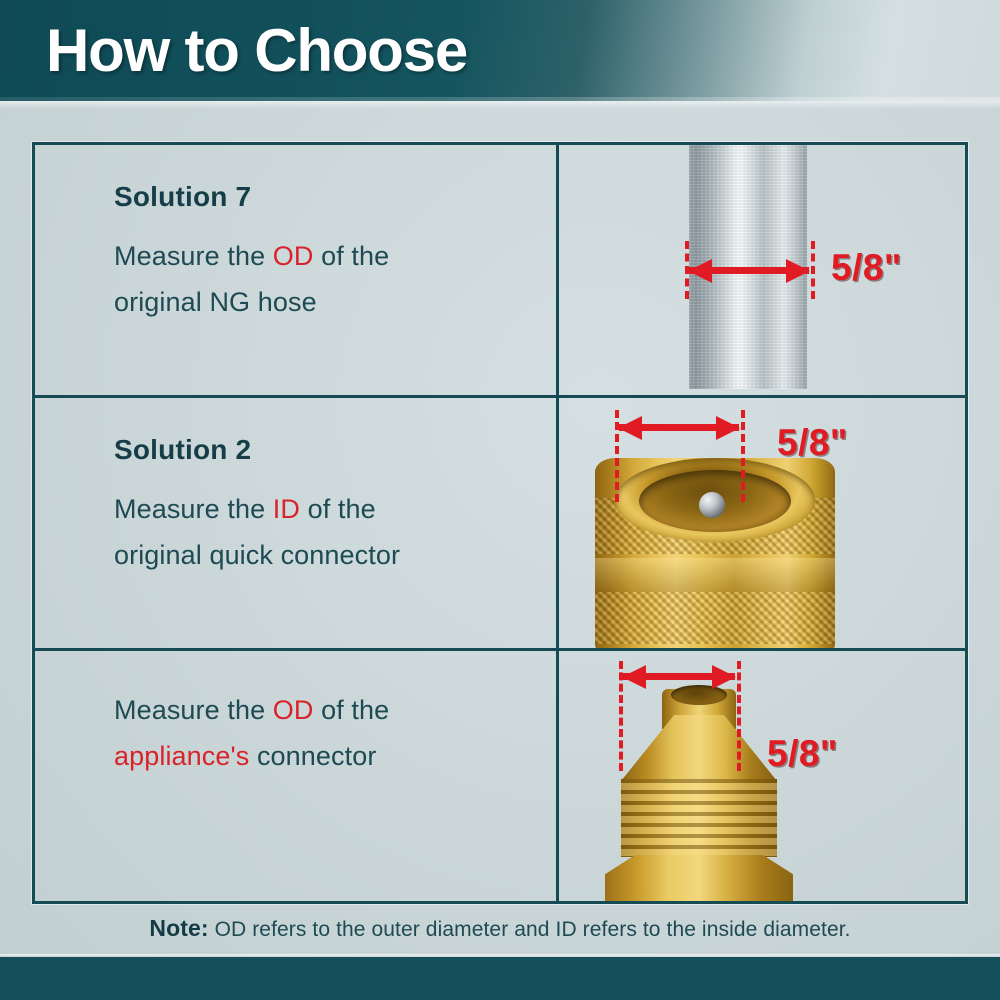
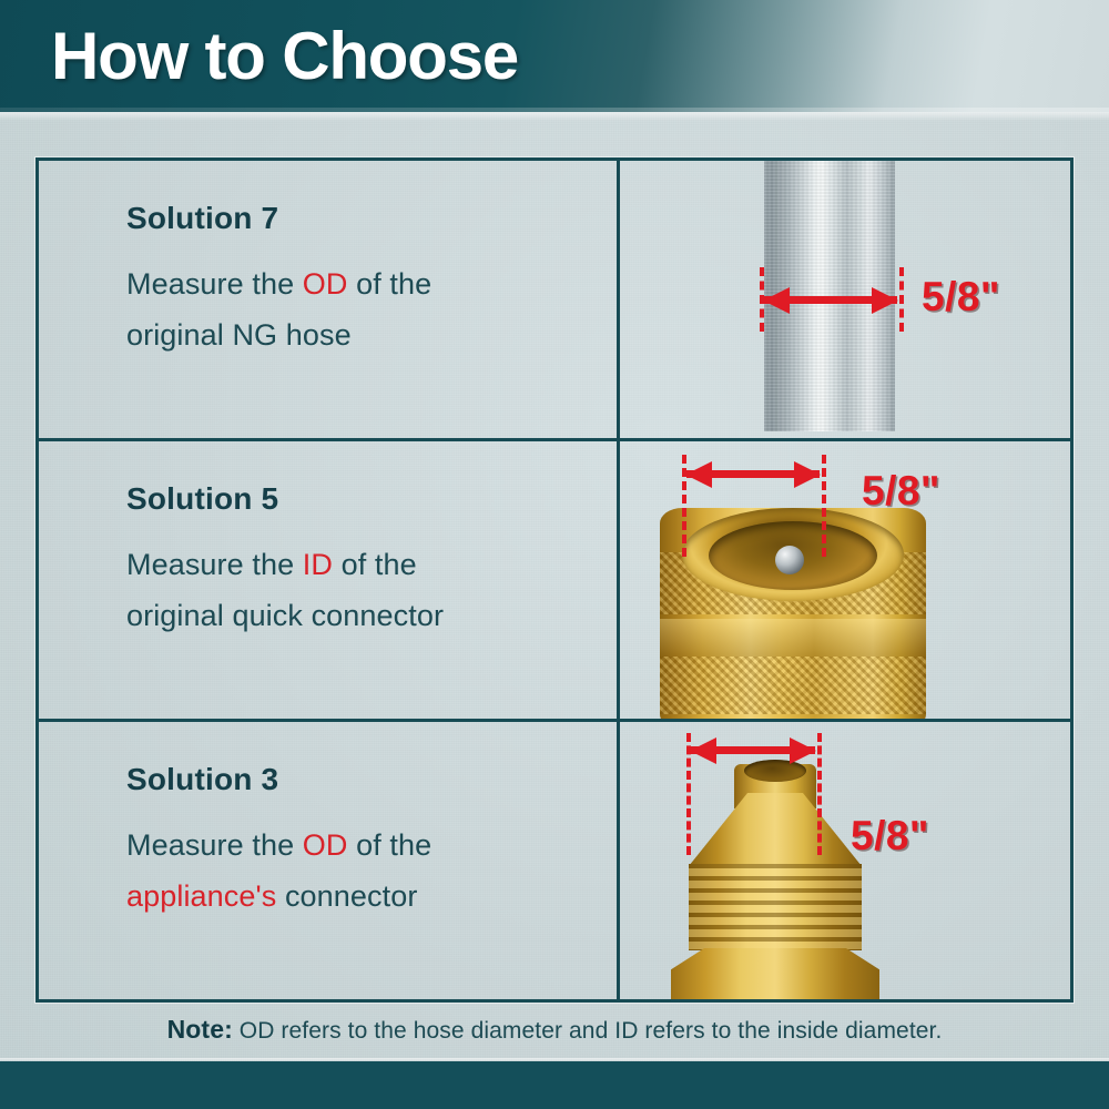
  How to Choose
  Solution 7
  Measure the OD of the
  original NG hose
  5/8"
- Solution 2
+ Solution 5
  Measure the ID of the
  original quick connector
  5/8"
+ Solution 3
  Measure the OD of the
  appliance's connector
  5/8"
- Note: OD refers to the outer diameter and ID refers to the inside diameter.
+ Note: OD refers to the hose diameter and ID refers to the inside diameter.
